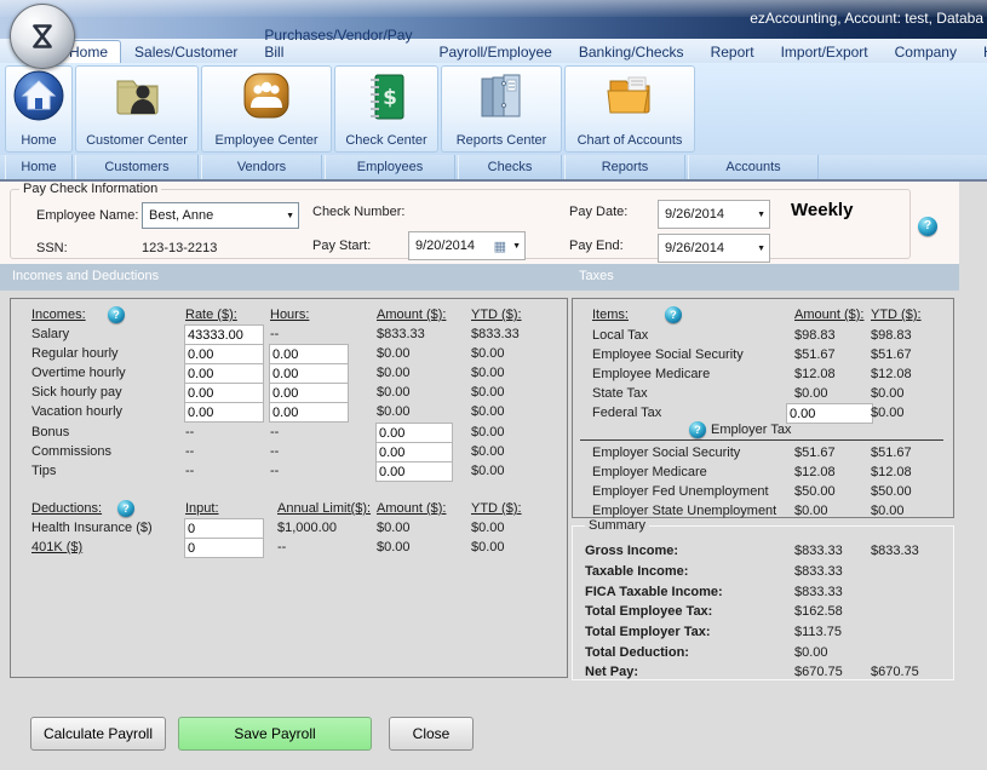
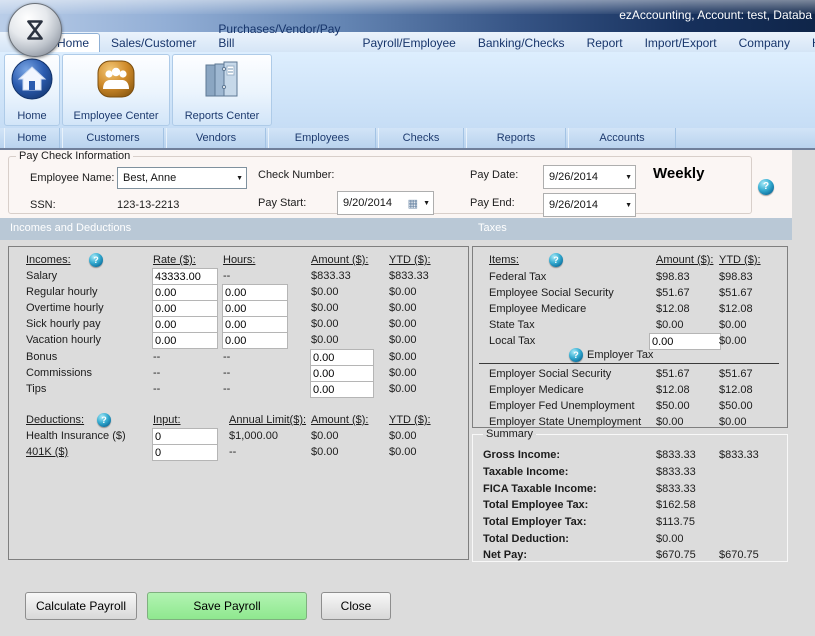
  ezAccounting, Account: test, Databa
  Home
  Sales/Customer
  Purchases/Vendor/Pay Bill
  Payroll/Employee
  Banking/Checks
  Report
  Import/Export
  Company
  Home
- Customer Center
  Employee Center
- $
- Check Center
  Reports Center
- Chart of Accounts
  Home
  Customers
  Vendors
  Employees
  Checks
  Reports
  Accounts
  Pay Check Information
  Employee Name:
  Best, Anne
  SSN:
  123-13-2213
  Check Number:
  Pay Start:
  9/20/2014
  ▦
  Pay Date:
  9/26/2014
  Pay End:
  9/26/2014
  Weekly
  Incomes and Deductions
  Taxes
  Incomes:
  Rate ($):
  Hours:
  Amount ($):
  YTD ($):
  Salary
  43333.00
  --
  $833.33
  $833.33
  Regular hourly
  0.00
  0.00
  $0.00
  $0.00
  Overtime hourly
  0.00
  0.00
  $0.00
  $0.00
  Sick hourly pay
  0.00
  0.00
  $0.00
  $0.00
  Vacation hourly
  0.00
  0.00
  $0.00
  $0.00
  Bonus
  --
  --
  0.00
  $0.00
  Commissions
  --
  --
  0.00
  $0.00
  Tips
  --
  --
  0.00
  $0.00
  Deductions:
  Input:
  Annual Limit($):
  Amount ($):
  YTD ($):
  Health Insurance ($)
  0
  $1,000.00
  $0.00
  $0.00
  401K ($)
  0
  --
  $0.00
  $0.00
  Items:
  Amount ($):
  YTD ($):
- Local Tax
+ Federal Tax
  $98.83
  $98.83
  Employee Social Security
  $51.67
  $51.67
  Employee Medicare
  $12.08
  $12.08
  State Tax
  $0.00
  $0.00
- Federal Tax
+ Local Tax
  0.00
  $0.00
  Employer Tax
  Employer Social Security
  $51.67
  $51.67
  Employer Medicare
  $12.08
  $12.08
  Employer Fed Unemployment
  $50.00
  $50.00
  Employer State Unemployment
  $0.00
  $0.00
  Summary
  Gross Income:
  $833.33
  $833.33
  Taxable Income:
  $833.33
  FICA Taxable Income:
  $833.33
  Total Employee Tax:
  $162.58
  Total Employer Tax:
  $113.75
  Total Deduction:
  $0.00
  Net Pay:
  $670.75
  $670.75
  Calculate Payroll
  Save Payroll
  Close
